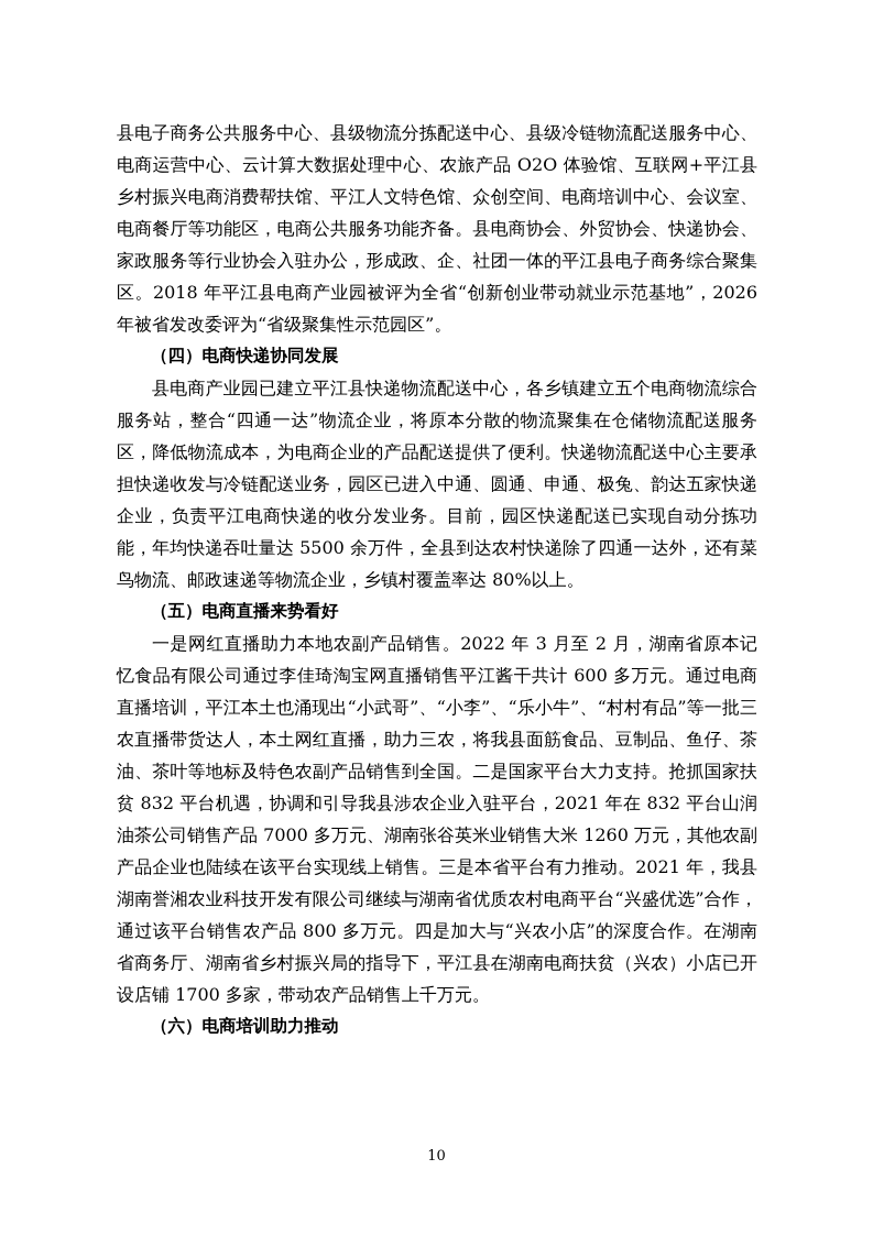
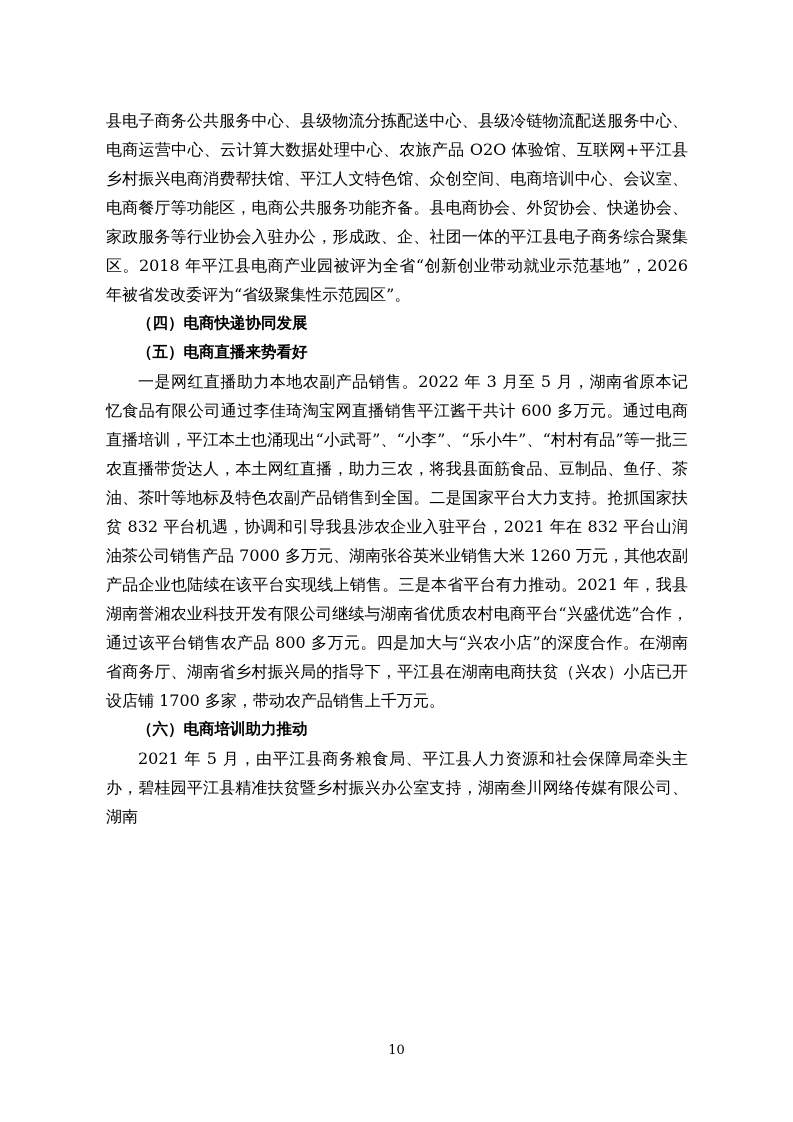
  县电子商务公共服务中心、县级物流分拣配送中心、县级冷链物流配送服务中心、电商运营中心、云计算大数据处理中心、农旅产品 O2O 体验馆、互联网+平江县乡村振兴电商消费帮扶馆、平江人文特色馆、众创空间、电商培训中心、会议室、电商餐厅等功能区，电商公共服务功能齐备。县电商协会、外贸协会、快递协会、家政服务等行业协会入驻办公，形成政、企、社团一体的平江县电子商务综合聚集区。2018 年平江县电商产业园被评为全省“创新创业带动就业示范基地”，2026 年被省发改委评为“省级聚集性示范园区”。
  （四）电商快递协同发展
- 县电商产业园已建立平江县快递物流配送中心，各乡镇建立五个电商物流综合服务站，整合“四通一达”物流企业，将原本分散的物流聚集在仓储物流配送服务区，降低物流成本，为电商企业的产品配送提供了便利。快递物流配送中心主要承担快递收发与冷链配送业务，园区已进入中通、圆通、申通、极兔、韵达五家快递企业，负责平江电商快递的收分发业务。目前，园区快递配送已实现自动分拣功能，年均快递吞吐量达 5500 余万件，全县到达农村快递除了四通一达外，还有菜鸟物流、邮政速递等物流企业，乡镇村覆盖率达 80%以上。
  （五）电商直播来势看好
- 一是网红直播助力本地农副产品销售。2022 年 3 月至 2 月，湖南省原本记忆食品有限公司通过李佳琦淘宝网直播销售平江酱干共计 600 多万元。通过电商直播培训，平江本土也涌现出“小武哥”、“小李”、“乐小牛”、“村村有品”等一批三农直播带货达人，本土网红直播，助力三农，将我县面筋食品、豆制品、鱼仔、茶油、茶叶等地标及特色农副产品销售到全国。二是国家平台大力支持。抢抓国家扶贫 832 平台机遇，协调和引导我县涉农企业入驻平台，2021 年在 832 平台山润油茶公司销售产品 7000 多万元、湖南张谷英米业销售大米 1260 万元，其他农副产品企业也陆续在该平台实现线上销售。三是本省平台有力推动。2021 年，我县湖南誉湘农业科技开发有限公司继续与湖南省优质农村电商平台“兴盛优选”合作，通过该平台销售农产品 800 多万元。四是加大与“兴农小店”的深度合作。在湖南省商务厅、湖南省乡村振兴局的指导下，平江县在湖南电商扶贫（兴农）小店已开设店铺 1700 多家，带动农产品销售上千万元。
+ 一是网红直播助力本地农副产品销售。2022 年 3 月至 5 月，湖南省原本记忆食品有限公司通过李佳琦淘宝网直播销售平江酱干共计 600 多万元。通过电商直播培训，平江本土也涌现出“小武哥”、“小李”、“乐小牛”、“村村有品”等一批三农直播带货达人，本土网红直播，助力三农，将我县面筋食品、豆制品、鱼仔、茶油、茶叶等地标及特色农副产品销售到全国。二是国家平台大力支持。抢抓国家扶贫 832 平台机遇，协调和引导我县涉农企业入驻平台，2021 年在 832 平台山润油茶公司销售产品 7000 多万元、湖南张谷英米业销售大米 1260 万元，其他农副产品企业也陆续在该平台实现线上销售。三是本省平台有力推动。2021 年，我县湖南誉湘农业科技开发有限公司继续与湖南省优质农村电商平台“兴盛优选”合作，通过该平台销售农产品 800 多万元。四是加大与“兴农小店”的深度合作。在湖南省商务厅、湖南省乡村振兴局的指导下，平江县在湖南电商扶贫（兴农）小店已开设店铺 1700 多家，带动农产品销售上千万元。
  （六）电商培训助力推动
+ 2021 年 5 月，由平江县商务粮食局、平江县人力资源和社会保障局牵头主办，碧桂园平江县精准扶贫暨乡村振兴办公室支持，湖南叁川网络传媒有限公司、湖南
  10
